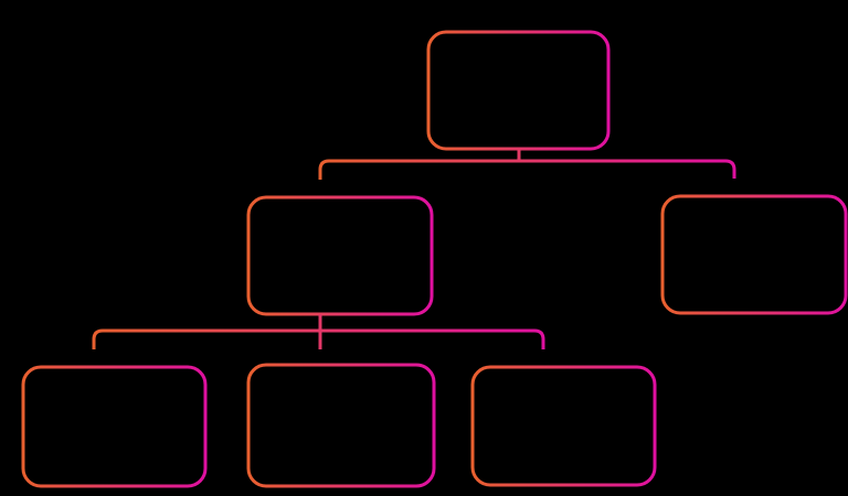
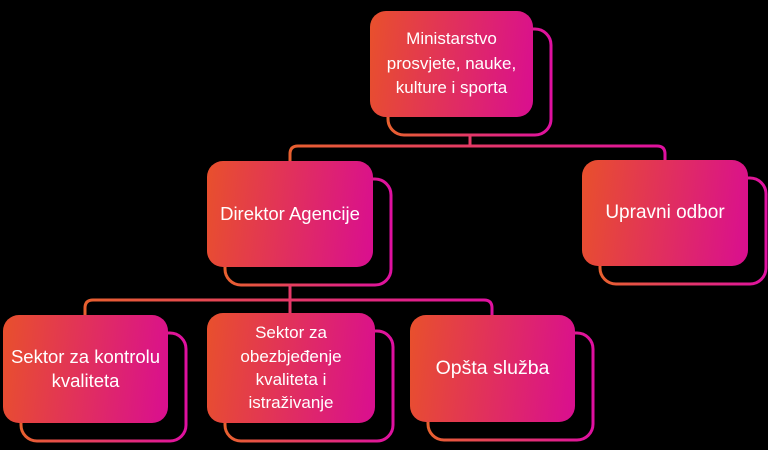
+ Ministarstvo
+ prosvjete, nauke,
+ kulture i sporta
+ Direktor Agencije
+ Upravni odbor
+ Sektor za kontrolu
+ kvaliteta
+ Sektor za
+ obezbjeđenje
+ kvaliteta i
+ istraživanje
+ Opšta služba
